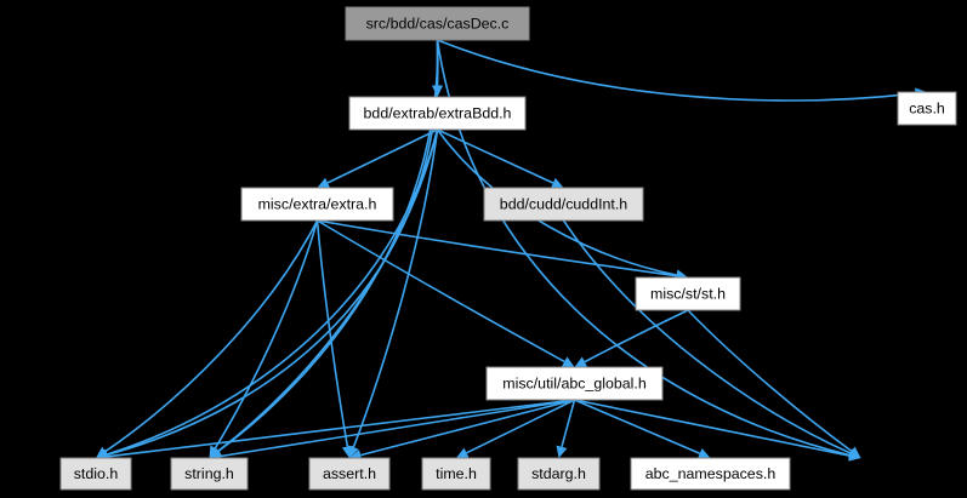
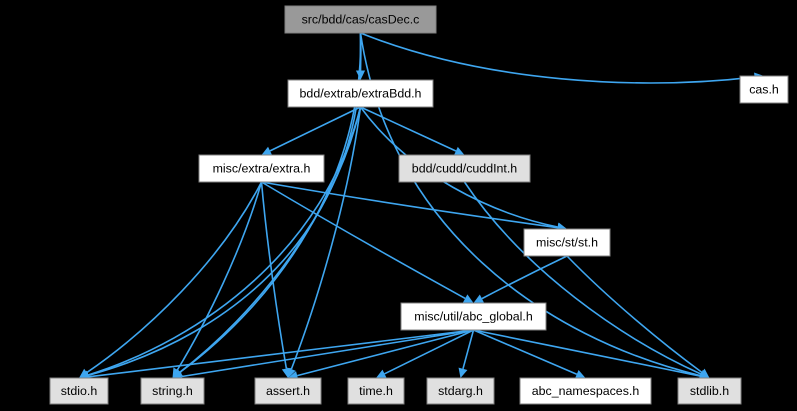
  src/bdd/cas/casDec.c
  bdd/extrab/extraBdd.h
  cas.h
  misc/extra/extra.h
  bdd/cudd/cuddInt.h
  misc/st/st.h
  misc/util/abc_global.h
  stdio.h
  string.h
  assert.h
  time.h
  stdarg.h
  abc_namespaces.h
+ stdlib.h
